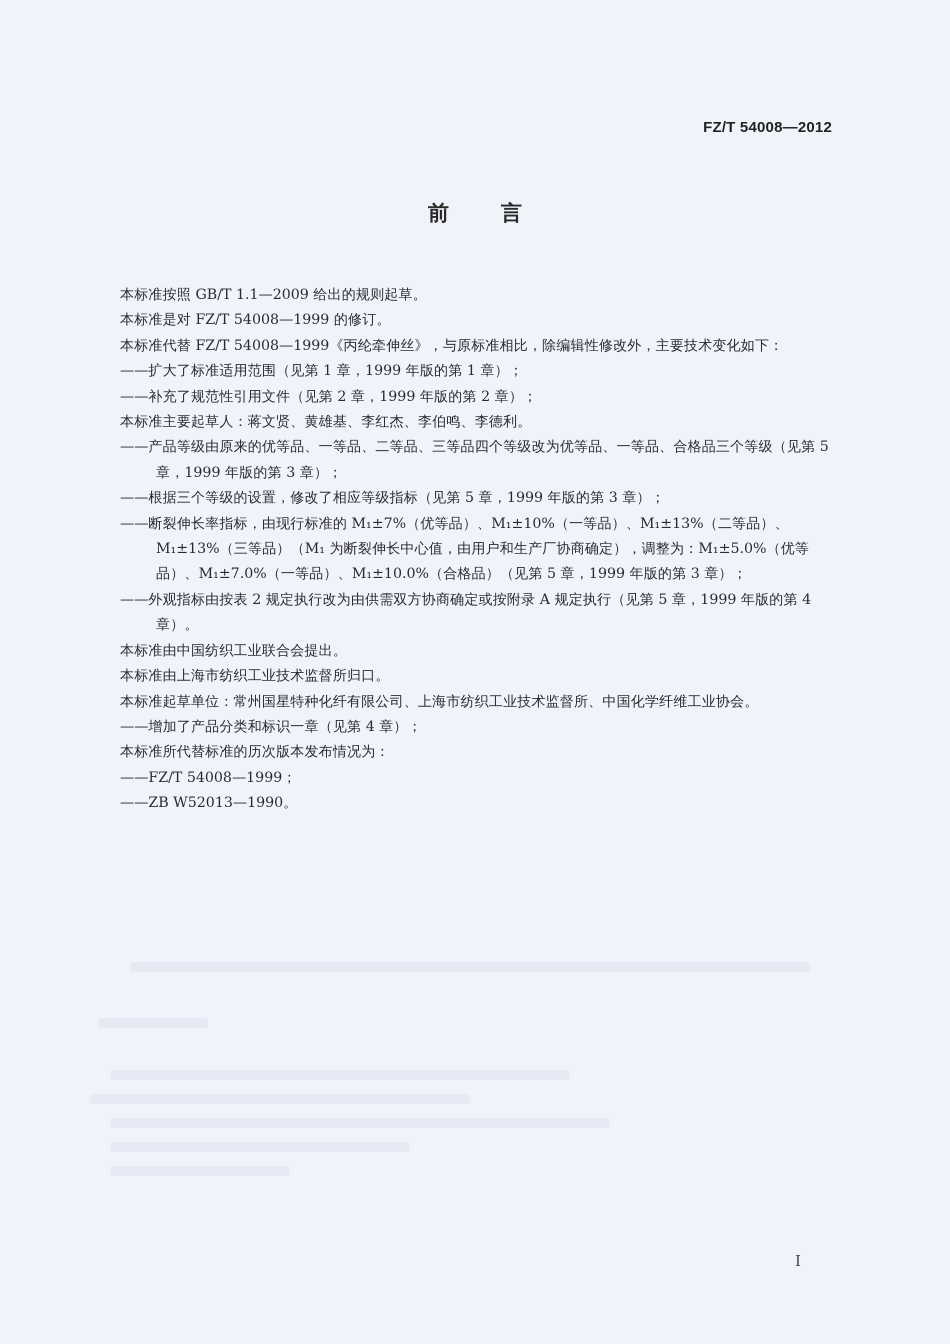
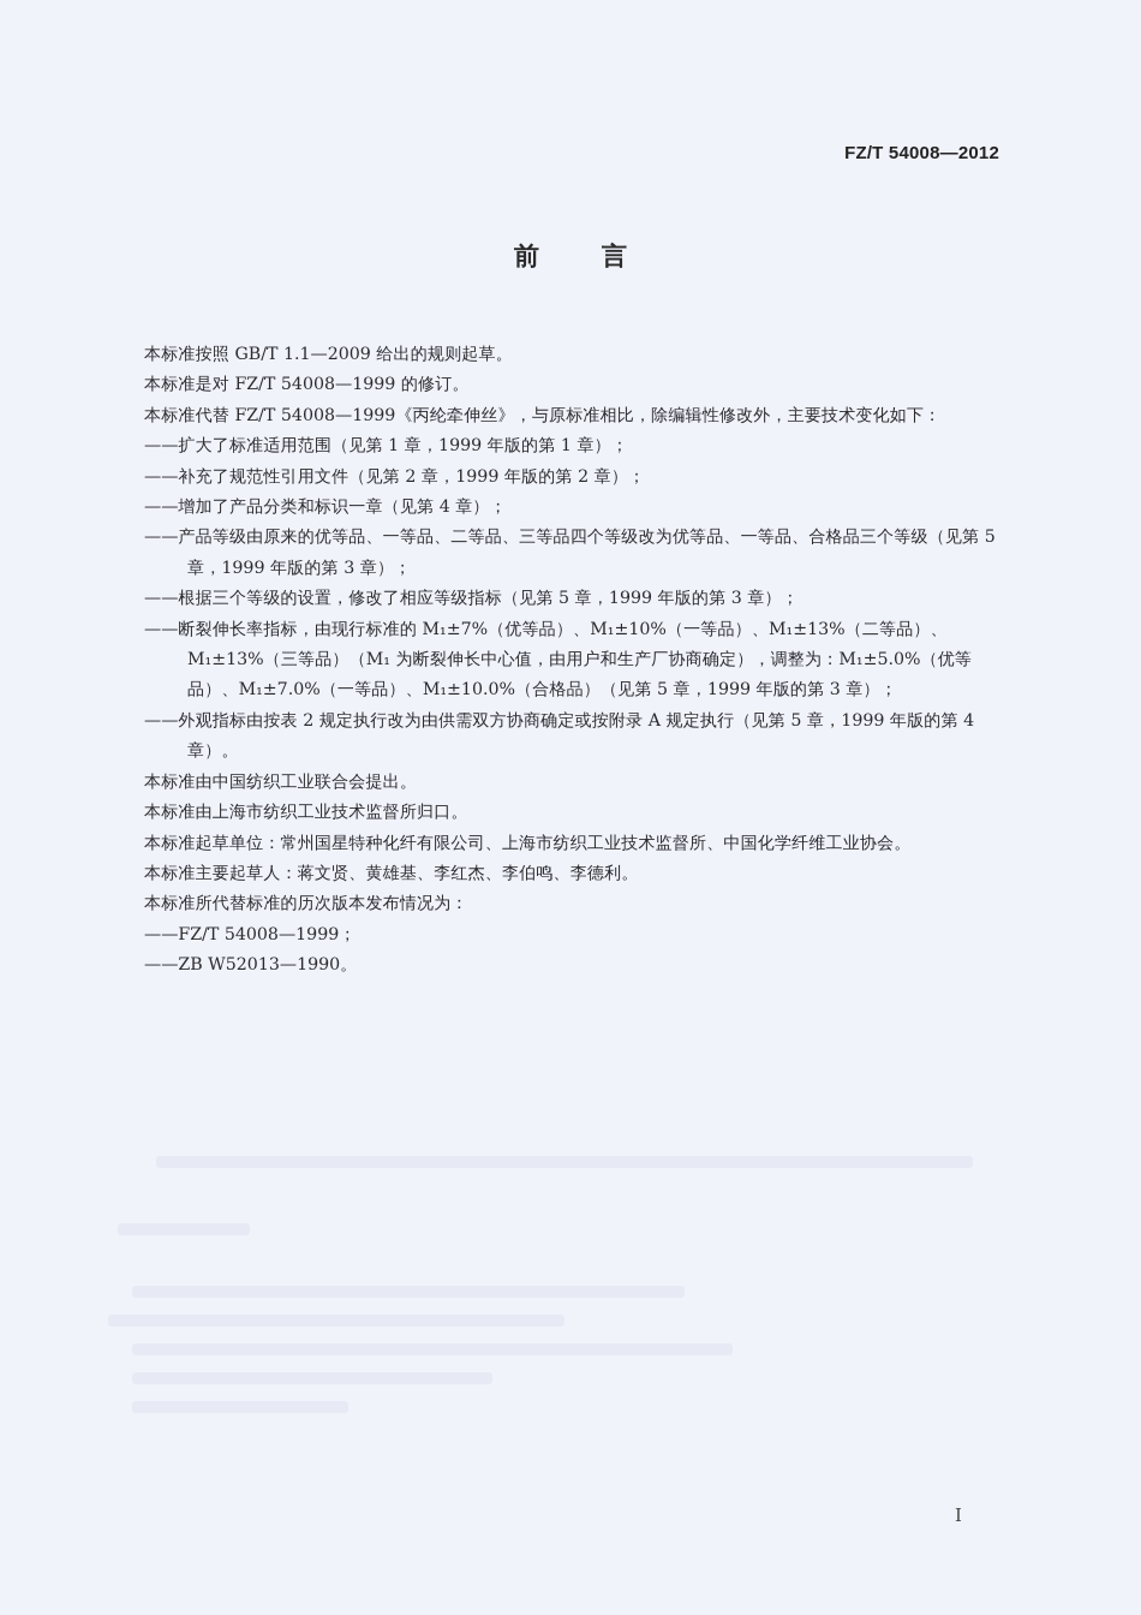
  FZ/T 54008—2012
  前言
  本标准按照 GB/T 1.1—2009 给出的规则起草。
  本标准是对 FZ/T 54008—1999 的修订。
  本标准代替 FZ/T 54008—1999《丙纶牵伸丝》，与原标准相比，除编辑性修改外，主要技术变化如下：
  ——扩大了标准适用范围（见第 1 章，1999 年版的第 1 章）；
  ——补充了规范性引用文件（见第 2 章，1999 年版的第 2 章）；
- 本标准主要起草人：蒋文贤、黄雄基、李红杰、李伯鸣、李德利。
+ ——增加了产品分类和标识一章（见第 4 章）；
  ——产品等级由原来的优等品、一等品、二等品、三等品四个等级改为优等品、一等品、合格品三个等级（见第 5 章，1999 年版的第 3 章）；
  ——根据三个等级的设置，修改了相应等级指标（见第 5 章，1999 年版的第 3 章）；
  ——断裂伸长率指标，由现行标准的 M₁±7%（优等品）、M₁±10%（一等品）、M₁±13%（二等品）、M₁±13%（三等品）（M₁ 为断裂伸长中心值，由用户和生产厂协商确定），调整为：M₁±5.0%（优等品）、M₁±7.0%（一等品）、M₁±10.0%（合格品）（见第 5 章，1999 年版的第 3 章）；
  ——外观指标由按表 2 规定执行改为由供需双方协商确定或按附录 A 规定执行（见第 5 章，1999 年版的第 4 章）。
  本标准由中国纺织工业联合会提出。
  本标准由上海市纺织工业技术监督所归口。
  本标准起草单位：常州国星特种化纤有限公司、上海市纺织工业技术监督所、中国化学纤维工业协会。
- ——增加了产品分类和标识一章（见第 4 章）；
+ 本标准主要起草人：蒋文贤、黄雄基、李红杰、李伯鸣、李德利。
  本标准所代替标准的历次版本发布情况为：
  ——FZ/T 54008—1999；
  ——ZB W52013—1990。
  I
